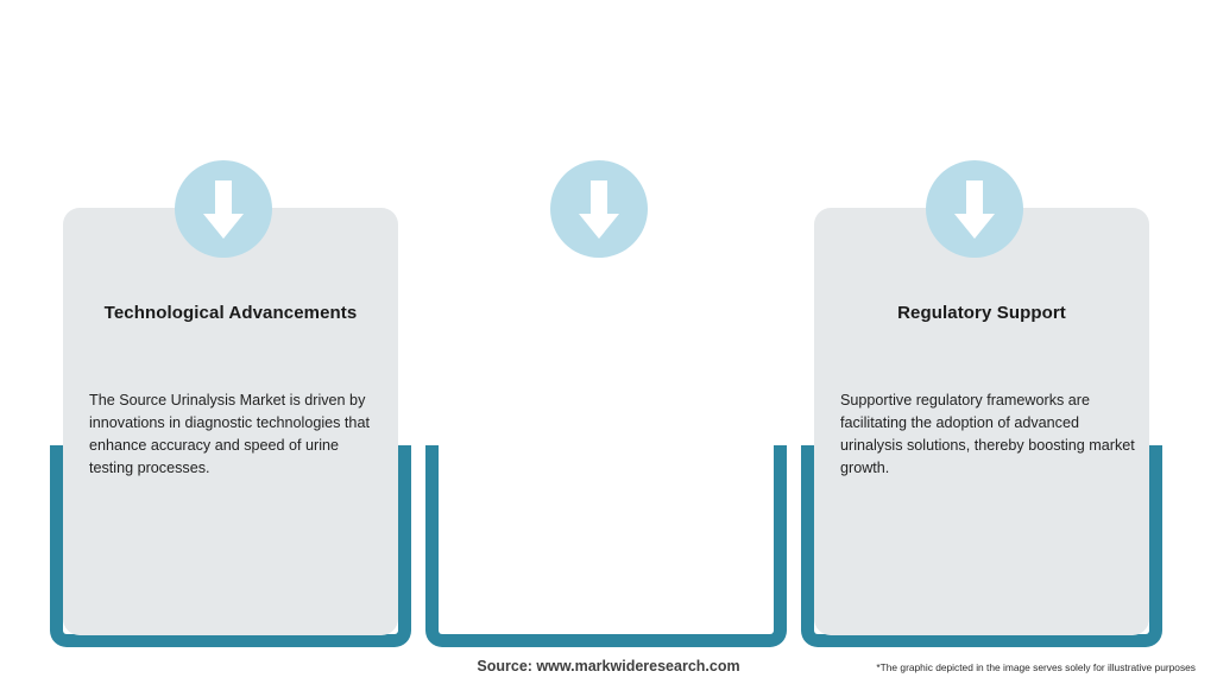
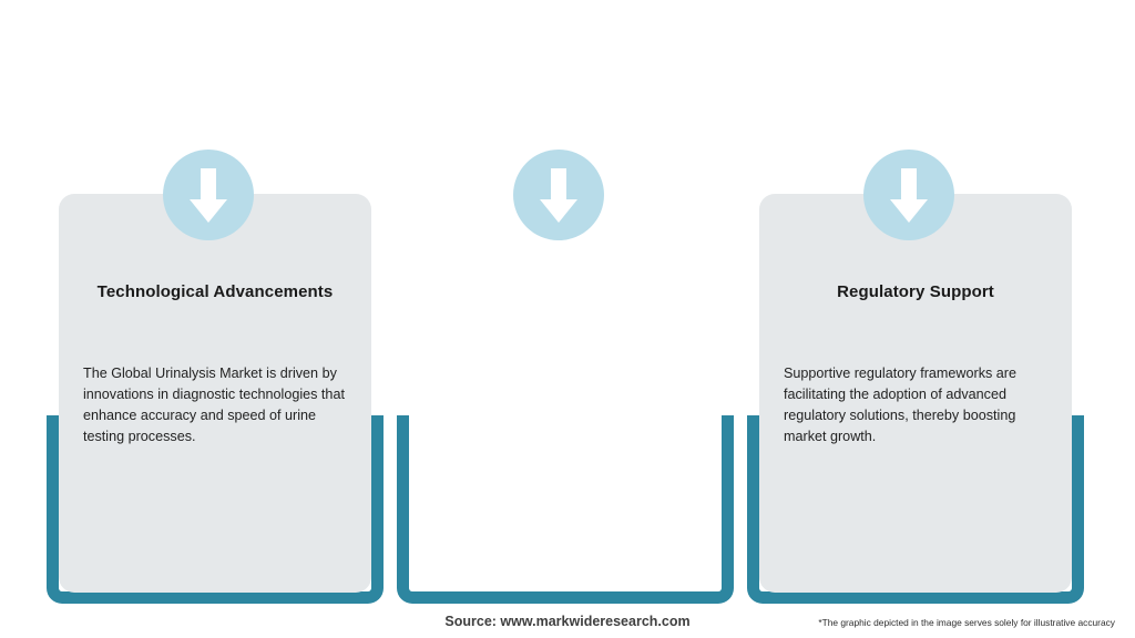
  Technological Advancements
- The Source Urinalysis Market is driven by innovations in diagnostic technologies that enhance accuracy and speed of urine testing processes.
+ The Global Urinalysis Market is driven by innovations in diagnostic technologies that enhance accuracy and speed of urine testing processes.
  Regulatory Support
- Supportive regulatory frameworks are facilitating the adoption of advanced urinalysis solutions, thereby boosting market growth.
+ Supportive regulatory frameworks are facilitating the adoption of advanced regulatory solutions, thereby boosting market growth.
  Source: www.markwideresearch.com
- *The graphic depicted in the image serves solely for illustrative purposes
+ *The graphic depicted in the image serves solely for illustrative accuracy
